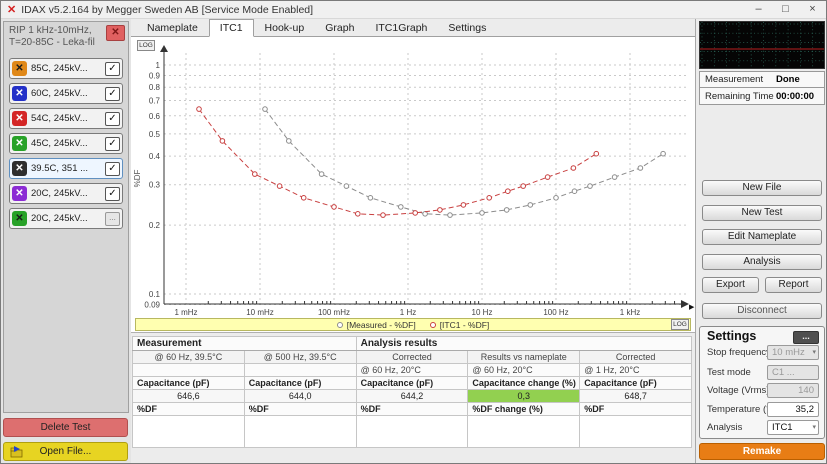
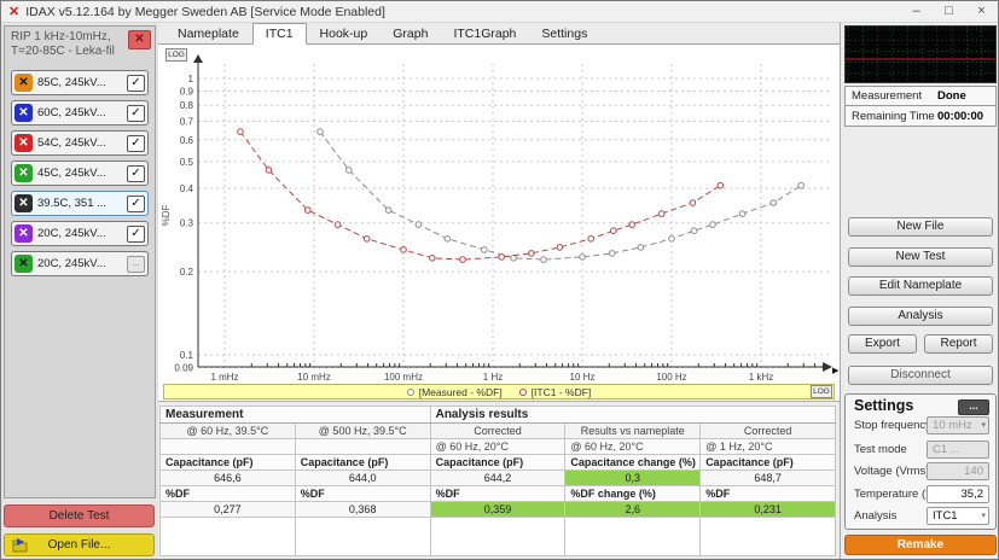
  ✕
- IDAX v5.2.164 by Megger Sweden AB [Service Mode Enabled]
+ IDAX v5.12.164 by Megger Sweden AB [Service Mode Enabled]
  –
  □
  ×
  RIP 1 kHz-10mHz,
  T=20-85C - Leka-fil
  ✕
  ✕
  85C, 245kV...
  ✓
  ✕
  60C, 245kV...
  ✓
  ✕
  54C, 245kV...
  ✓
  ✕
  45C, 245kV...
  ✓
  ✕
  39.5C, 351 ...
  ✓
  ✕
  20C, 245kV...
  ✓
  ✕
  20C, 245kV...
  ...
  Delete Test
  Open File...
  Nameplate
  ITC1
  Hook-up
  Graph
  ITC1Graph
  Settings
  1 mHz
  10 mHz
  100 mHz
  1 Hz
  10 Hz
  100 Hz
  1 kHz
  1
  0.9
  0.8
  0.7
  0.6
  0.5
  0.4
  0.3
  0.2
  0.1
  0.09
  [Measured - %DF]
  [ITC1 - %DF]
  Measurement	Analysis results
  @ 60 Hz, 39.5°C	@ 500 Hz, 39.5°C	Corrected	Results vs nameplate	Corrected
  		@ 60 Hz, 20°C	@ 60 Hz, 20°C	@ 1 Hz, 20°C
  Capacitance (pF)	Capacitance (pF)	Capacitance (pF)	Capacitance change (%)	Capacitance (pF)
  646,6	644,0	644,2	0,3	648,7
  %DF	%DF	%DF	%DF change (%)	%DF
+ 0,277	0,368	0,359	2,6	0,231
  Measurement
  Done
  Remaining Time
  00:00:00
  New File
  New Test
  Edit Nameplate
  Analysis
  Export
  Report
  Disconnect
  Settings
  ...
  Stop frequenc
  10 mHz
  Test mode
  C1 ...
  Voltage (Vrms
  140
  Temperature (
  35,2
  Analysis
  ITC1
  Remake
